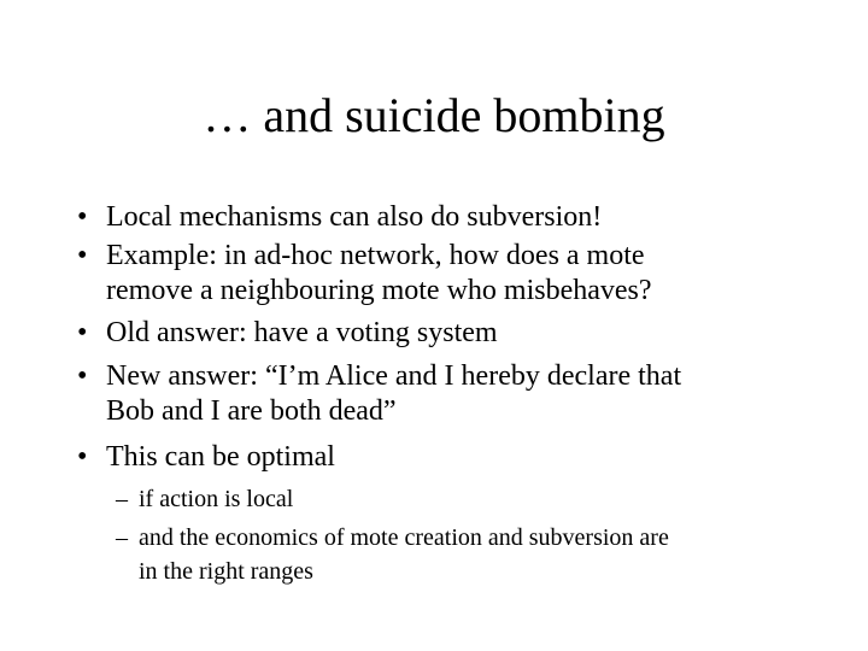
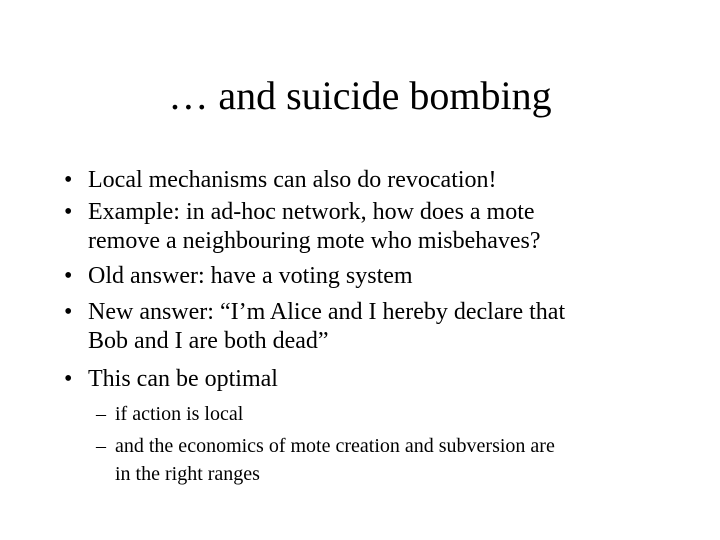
  … and suicide bombing
  •
- Local mechanisms can also do subversion!
+ Local mechanisms can also do revocation!
  •
  Example: in ad-hoc network, how does a mote
  remove a neighbouring mote who misbehaves?
  •
  Old answer: have a voting system
  •
  New answer: “I’m Alice and I hereby declare that
  Bob and I are both dead”
  •
  This can be optimal
  –
  if action is local
  –
  and the economics of mote creation and subversion are
  in the right ranges
